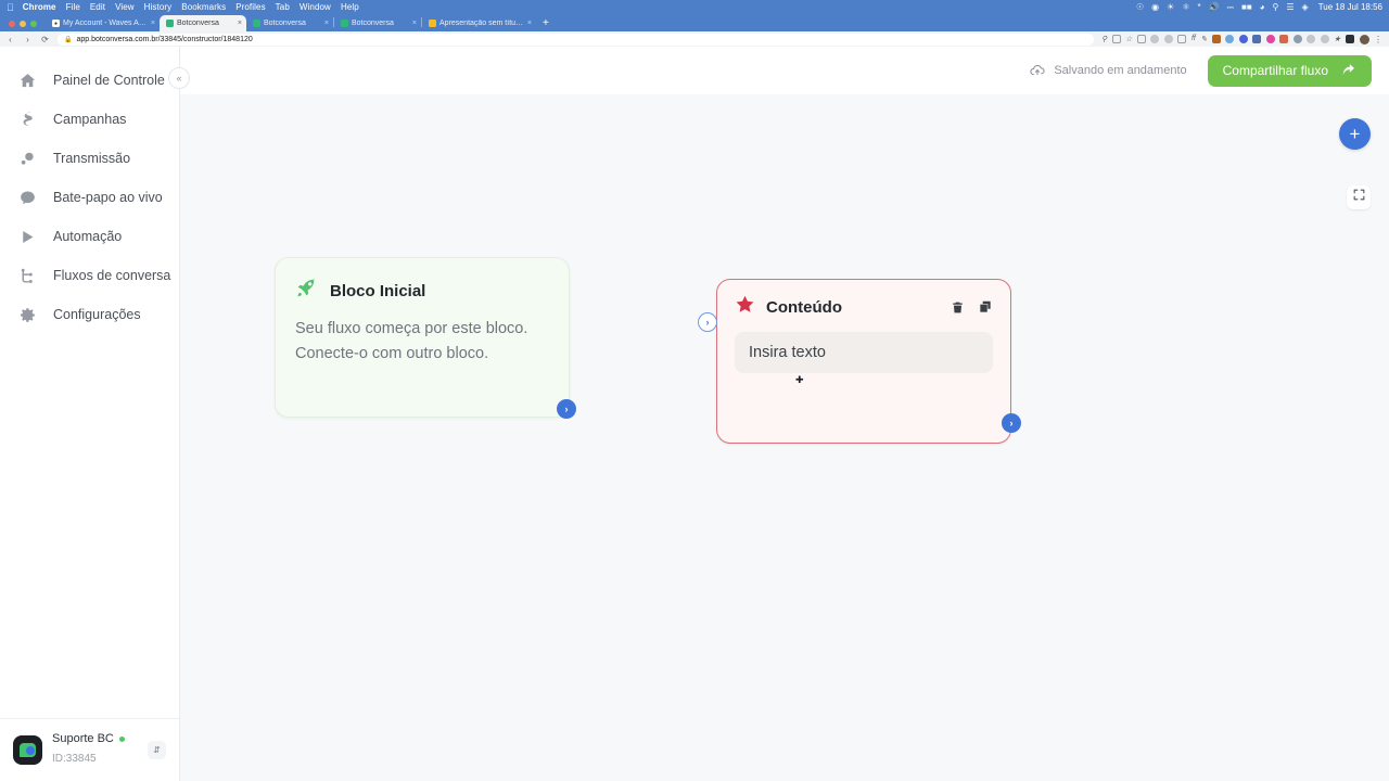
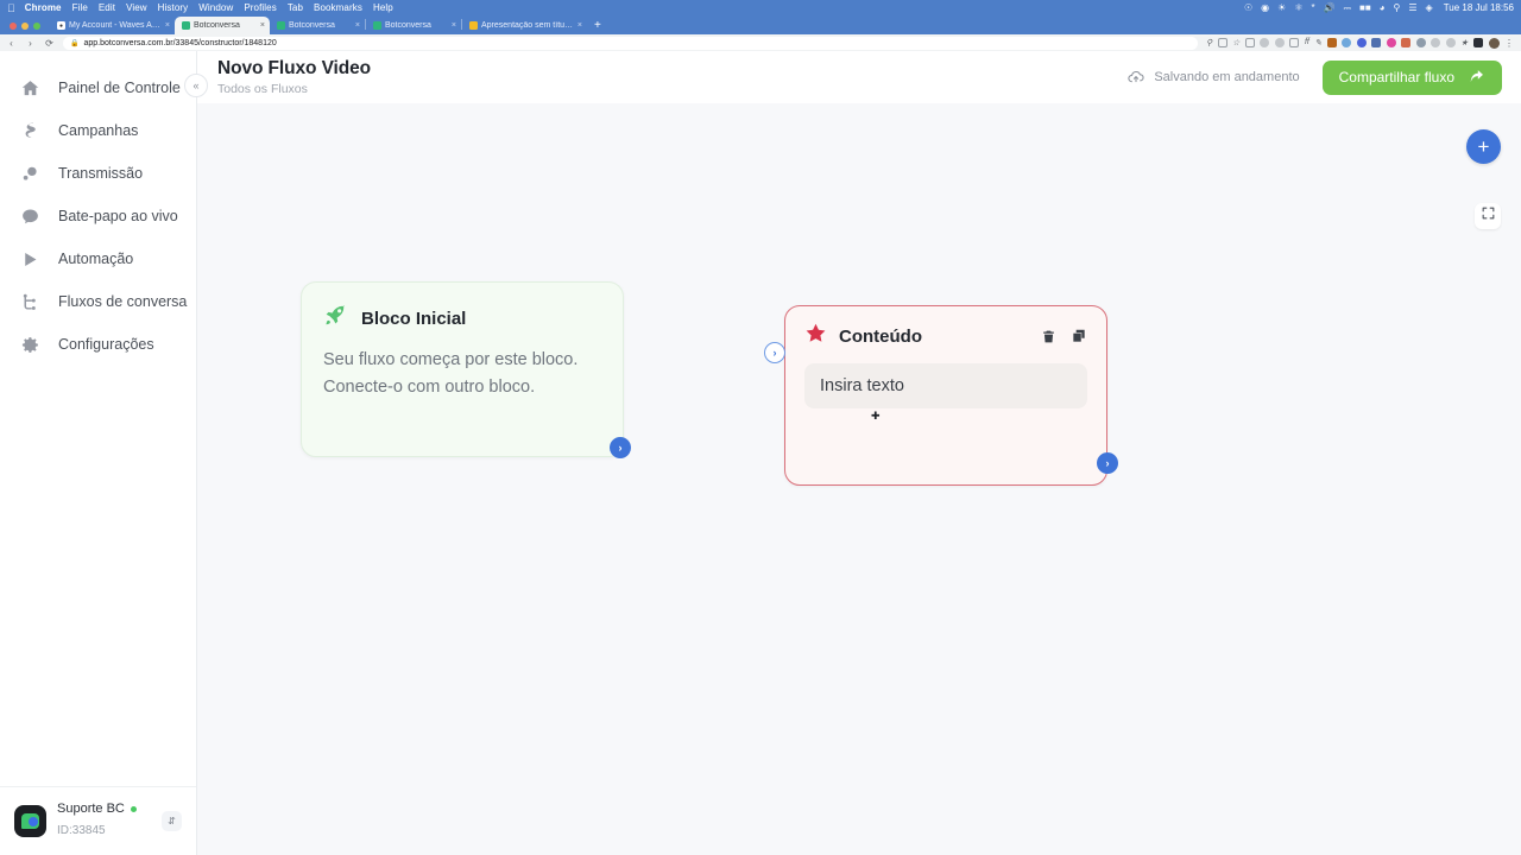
  
  Chrome
  File
  Edit
  View
  History
- Bookmarks
+ Window
  Profiles
  Tab
- Window
+ Bookmarks
  Help
  ☉
  ◉
  ☀
  ⚛
  *
  🔊
  ⎓
  ■■
  ◕
  ⚲
  ☰
  ◈
  Tue 18 Jul 18:56
  +
  ‹
  ›
  ⟳
  ⋮
  «
  Painel de Controle
  Campanhas
  Transmissão
  Bate-papo ao vivo
  Automação
  Fluxos de conversa
  Configurações
  Suporte BC
  ID:33845
  ⇵
+ Novo Fluxo Video
+ Todos os Fluxos
  Salvando em andamento
  Compartilhar fluxo
  +
  Bloco Inicial
  Seu fluxo começa por este bloco.
  Conecte-o com outro bloco.
  Conteúdo
  Insira texto
  ›
  ›
  ›
  ✚
